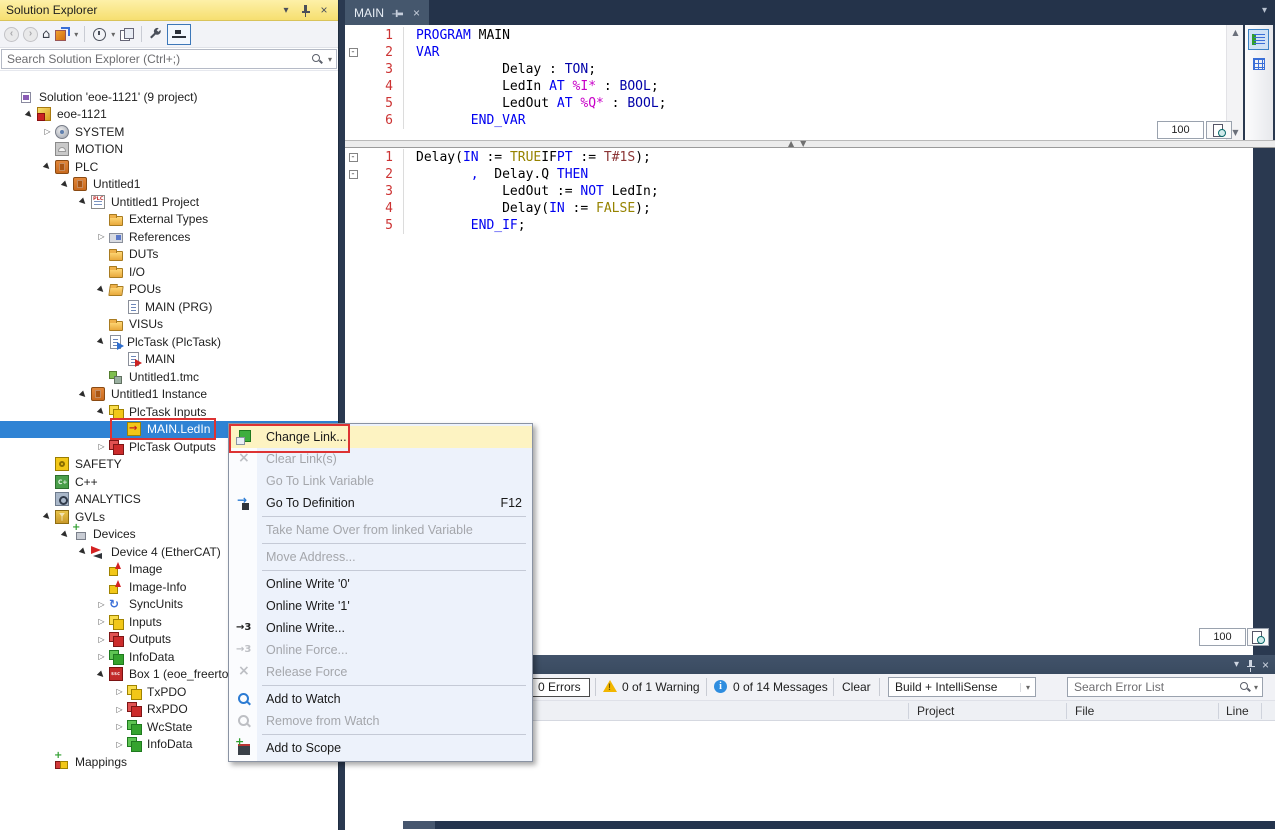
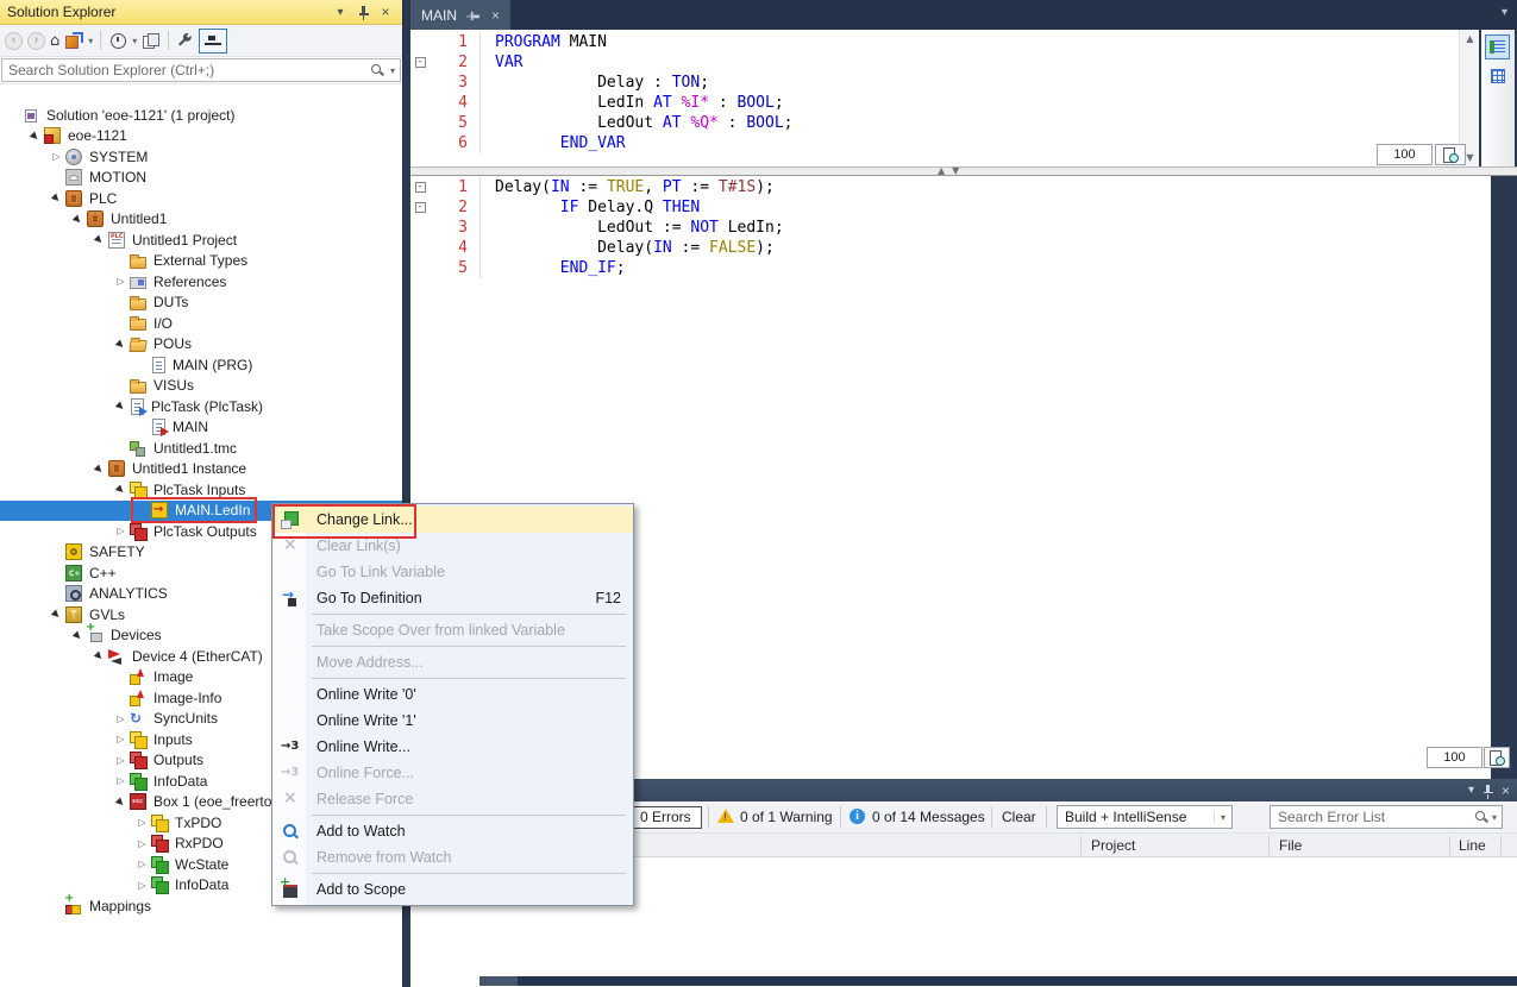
  Solution Explorer
  ▾
  ×
  ‹
  ›
  ⌂
  ▾
  ▾
  Search Solution Explorer (Ctrl+;)
  ▾
- Solution 'eoe-1121' (9 project)
+ Solution 'eoe-1121' (1 project)
  eoe-1121
  ▷
  SYSTEM
  MOTION
  PLC
  Untitled1
  Untitled1 Project
  External Types
  ▷
  References
  DUTs
  I/O
  POUs
  MAIN (PRG)
  VISUs
  PlcTask (PlcTask)
  MAIN
  Untitled1.tmc
  Untitled1 Instance
  PlcTask Inputs
  MAIN.LedIn
  ▷
  PlcTask Outputs
  SAFETY
  C++
  ANALYTICS
  GVLs
  Devices
  Device 4 (EtherCAT)
  Image
  Image-Info
  ▷
  SyncUnits
  ▷
  Inputs
  ▷
  Outputs
  ▷
  InfoData
  Box 1 (eoe_freerto
  ▷
  TxPDO
  ▷
  RxPDO
  ▷
  WcState
  ▷
  InfoData
  +
  Mappings
  MAIN
  ×
  ▾
  1
  PROGRAM MAIN
  -
  2
  VAR
  3
  Delay : TON;
  4
  LedIn AT %I* : BOOL;
  5
  LedOut AT %Q* : BOOL;
  6
  END_VAR
  ▲
  ▼
  100
  ▲▼
  -
  1
- Delay(IN := TRUEIFPT := T#1S);
+ Delay(IN := TRUE, PT := T#1S);
  -
  2
- , Delay.Q THEN
+ IF Delay.Q THEN
  3
  LedOut := NOT LedIn;
  4
  Delay(IN := FALSE);
  5
  END_IF;
  100
  ▾
  ×
  0 Errors
  0 of 1 Warning
  i
  0 of 14 Messages
  Clear
  Build + IntelliSense
  ▾
  Search Error List
  ▾
  Project
  File
  Line
  Change Link...
  Clear Link(s)
  Go To Link Variable
  Go To Definition
  F12
- Take Name Over from linked Variable
+ Take Scope Over from linked Variable
  Move Address...
  Online Write '0'
  Online Write '1'
  Online Write...
  Online Force...
  Release Force
  Add to Watch
  Remove from Watch
  Add to Scope
